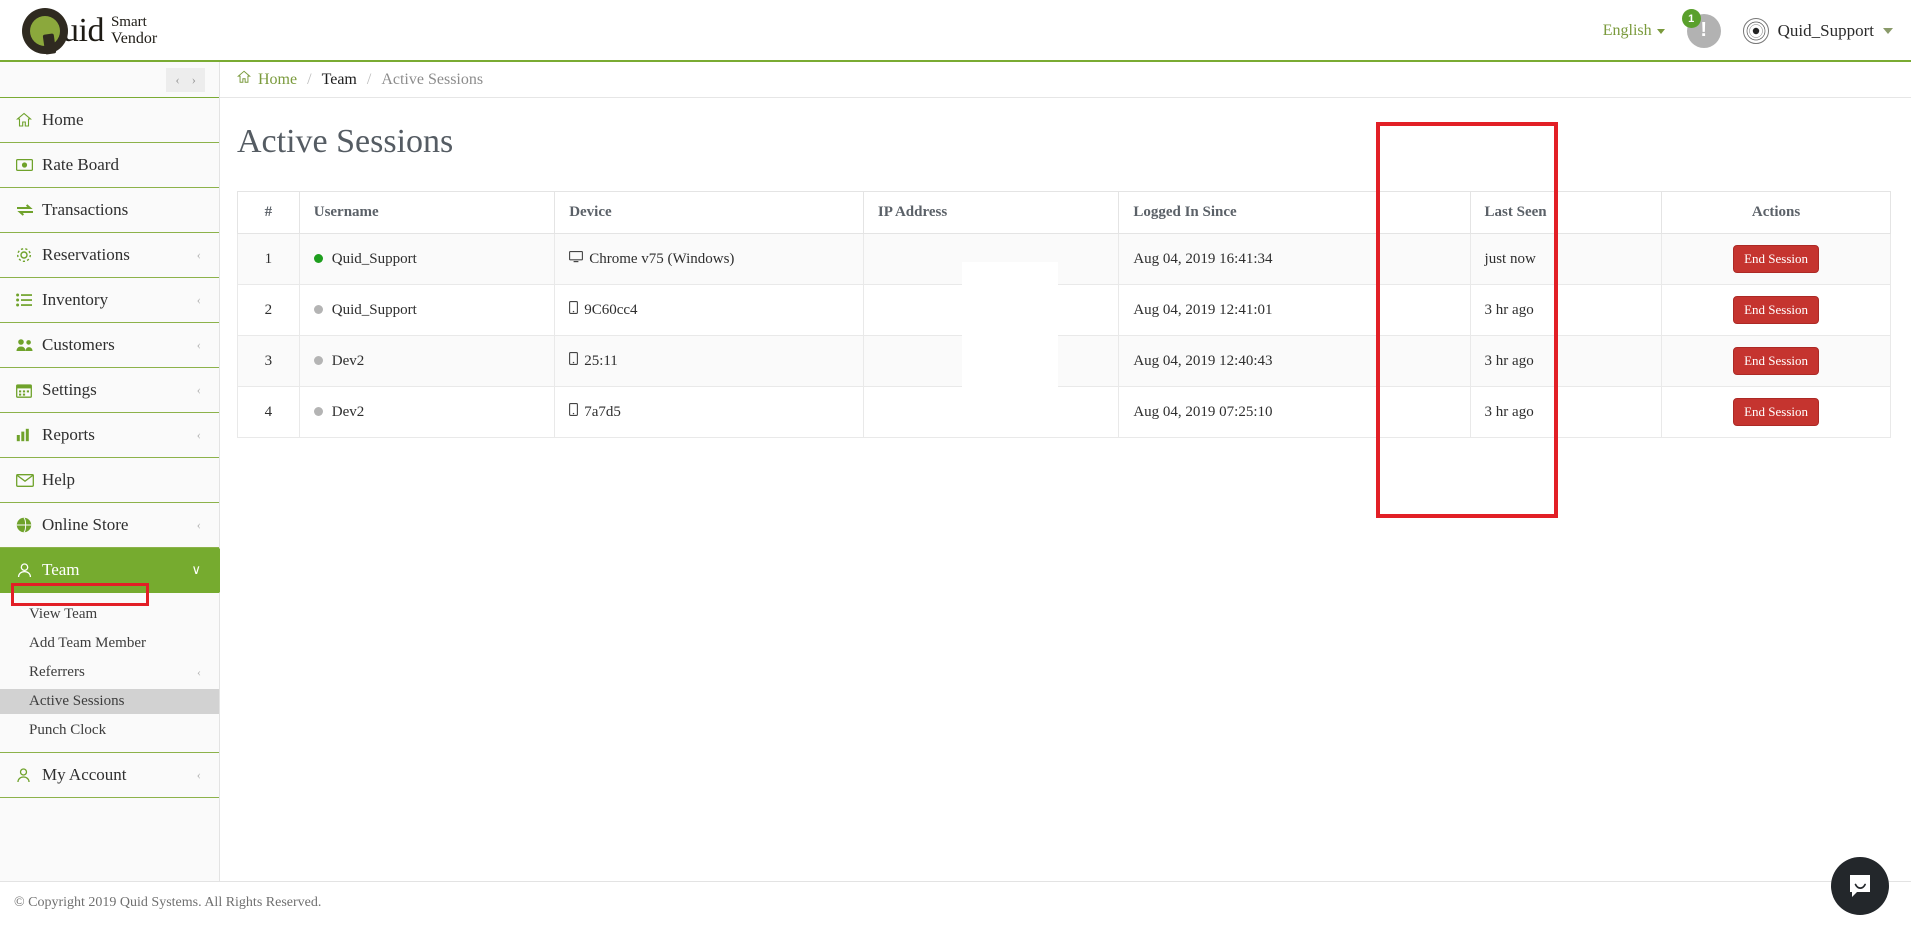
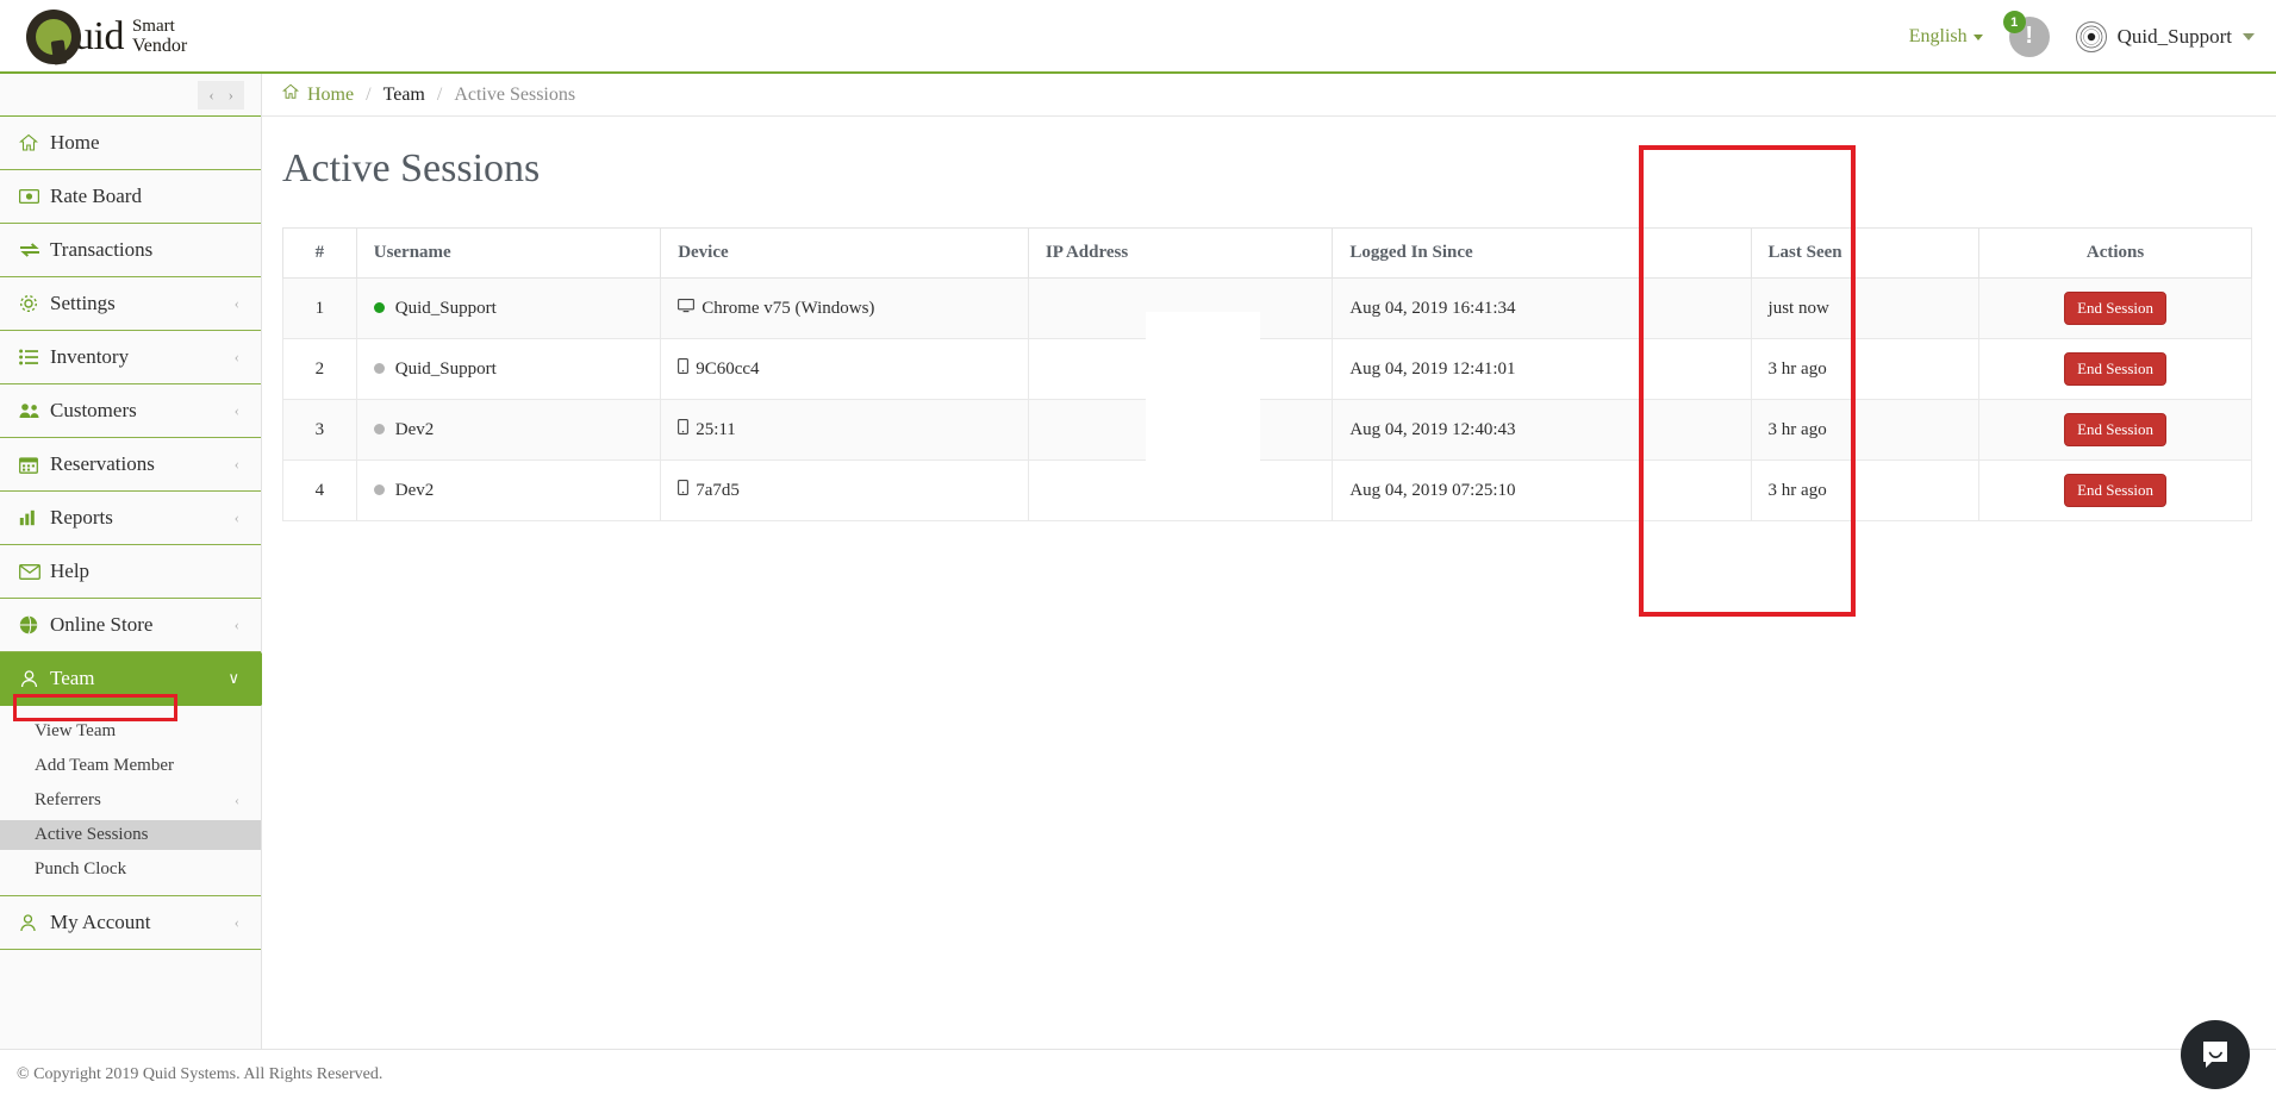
  uid
  Smart
  Vendor
  English
  !
  1
  Quid_Support
  ‹
  ›
  Home
  Rate Board
  Transactions
- Reservations
+ Settings
  ‹
  Inventory
  ‹
  Customers
  ‹
- Settings
+ Reservations
  ‹
  Reports
  ‹
  Help
  Online Store
  ‹
  Team
  ∨
  View Team
  Add Team Member
  Referrers
  ‹
  Active Sessions
  Punch Clock
  My Account
  ‹
  Home
  /
  Team
  /
  Active Sessions
  Active Sessions
  #	Username	Device	IP Address	Logged In Since	Last Seen	Actions
  1	Quid_Support	Chrome v75 (Windows)		Aug 04, 2019 16:41:34	just now	End Session
  2	Quid_Support	9C60cc4		Aug 04, 2019 12:41:01	3 hr ago	End Session
  3	Dev2	25:11		Aug 04, 2019 12:40:43	3 hr ago	End Session
  4	Dev2	7a7d5		Aug 04, 2019 07:25:10	3 hr ago	End Session
  © Copyright 2019 Quid Systems. All Rights Reserved.
